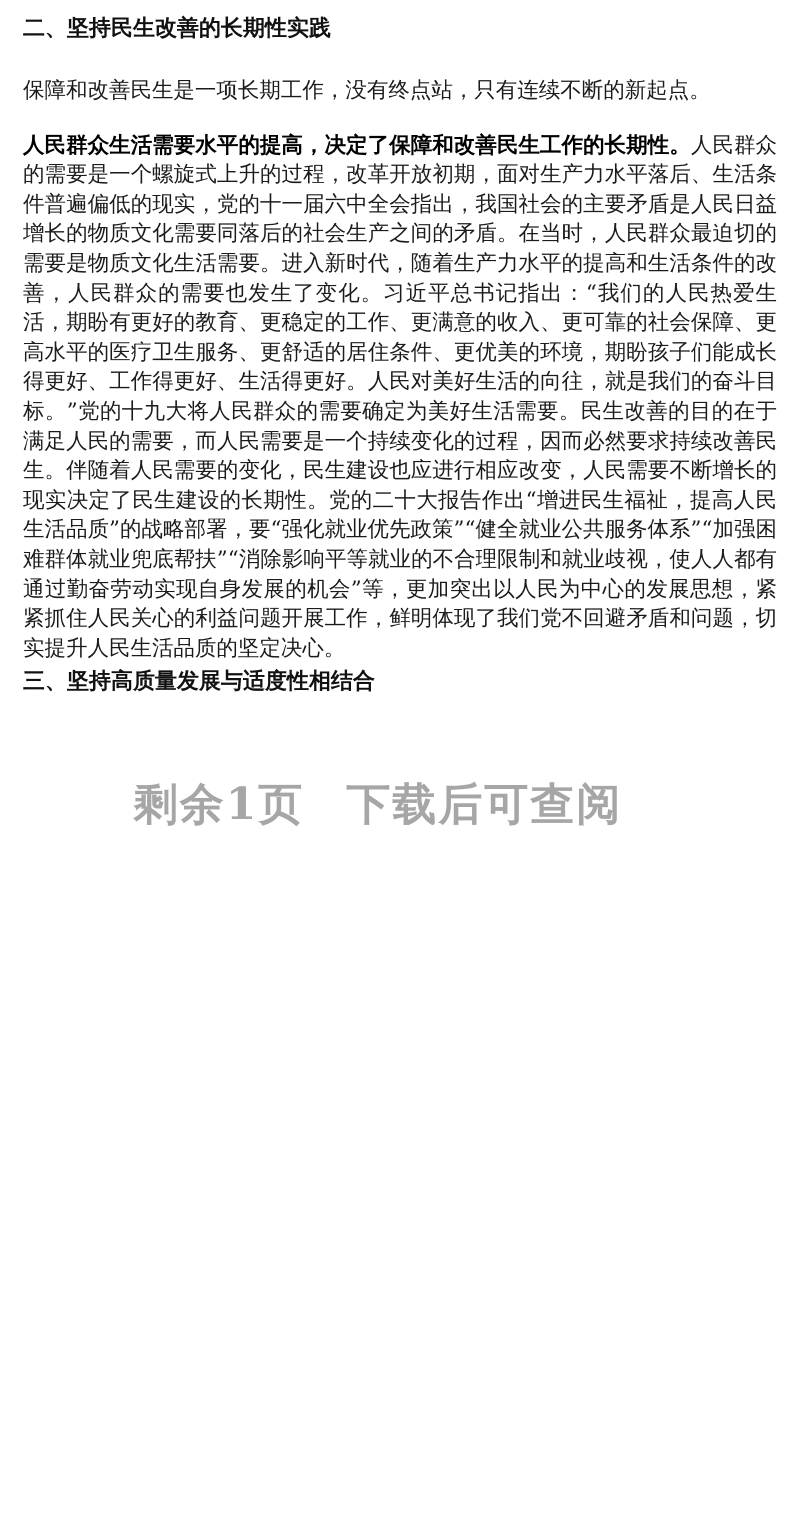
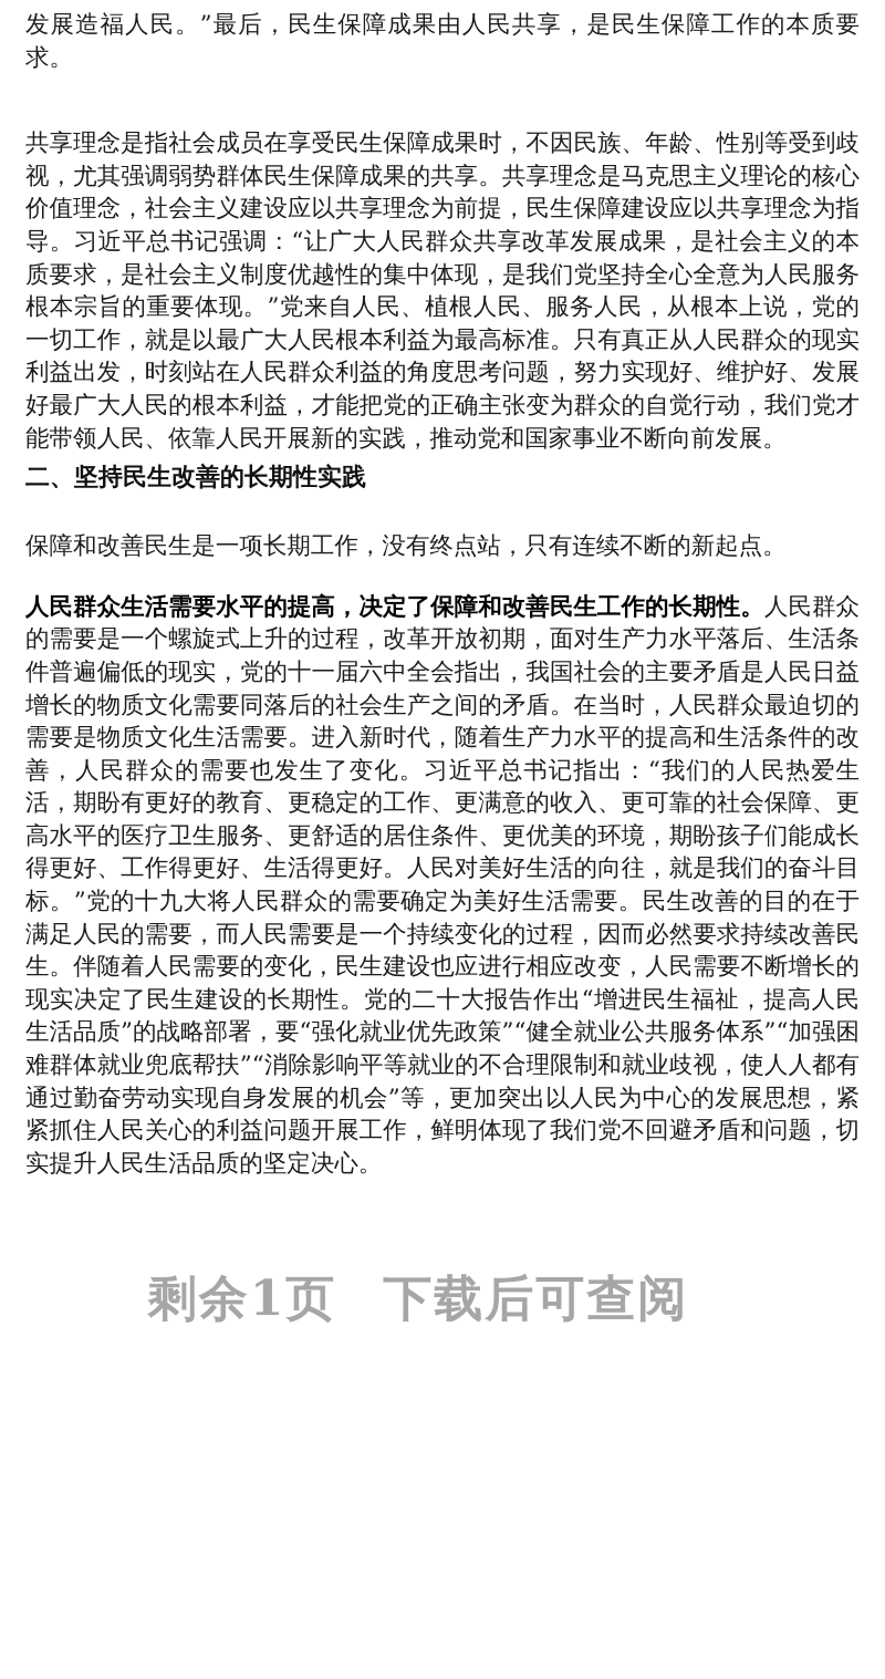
+ 发展造福人民。”最后，民生保障成果由人民共享，是民生保障工作的本质要求。
+ 共享理念是指社会成员在享受民生保障成果时，不因民族、年龄、性别等受到歧视，尤其强调弱势群体民生保障成果的共享。共享理念是马克思主义理论的核心价值理念，社会主义建设应以共享理念为前提，民生保障建设应以共享理念为指导。习近平总书记强调：“让广大人民群众共享改革发展成果，是社会主义的本质要求，是社会主义制度优越性的集中体现，是我们党坚持全心全意为人民服务根本宗旨的重要体现。”党来自人民、植根人民、服务人民，从根本上说，党的一切工作，就是以最广大人民根本利益为最高标准。只有真正从人民群众的现实利益出发，时刻站在人民群众利益的角度思考问题，努力实现好、维护好、发展好最广大人民的根本利益，才能把党的正确主张变为群众的自觉行动，我们党才能带领人民、依靠人民开展新的实践，推动党和国家事业不断向前发展。
  二、坚持民生改善的长期性实践
  保障和改善民生是一项长期工作，没有终点站，只有连续不断的新起点。
  人民群众生活需要水平的提高，决定了保障和改善民生工作的长期性。人民群众的需要是一个螺旋式上升的过程，改革开放初期，面对生产力水平落后、生活条件普遍偏低的现实，党的十一届六中全会指出，我国社会的主要矛盾是人民日益增长的物质文化需要同落后的社会生产之间的矛盾。在当时，人民群众最迫切的需要是物质文化生活需要。进入新时代，随着生产力水平的提高和生活条件的改善，人民群众的需要也发生了变化。习近平总书记指出：“我们的人民热爱生活，期盼有更好的教育、更稳定的工作、更满意的收入、更可靠的社会保障、更高水平的医疗卫生服务、更舒适的居住条件、更优美的环境，期盼孩子们能成长得更好、工作得更好、生活得更好。人民对美好生活的向往，就是我们的奋斗目标。”党的十九大将人民群众的需要确定为美好生活需要。民生改善的目的在于满足人民的需要，而人民需要是一个持续变化的过程，因而必然要求持续改善民生。伴随着人民需要的变化，民生建设也应进行相应改变，人民需要不断增长的现实决定了民生建设的长期性。党的二十大报告作出“增进民生福祉，提高人民生活品质”的战略部署，要“强化就业优先政策”“健全就业公共服务体系”“加强困难群体就业兜底帮扶”“消除影响平等就业的不合理限制和就业歧视，使人人都有通过勤奋劳动实现自身发展的机会”等，更加突出以人民为中心的发展思想，紧紧抓住人民关心的利益问题开展工作，鲜明体现了我们党不回避矛盾和问题，切实提升人民生活品质的坚定决心。
- 三、坚持高质量发展与适度性相结合
  剩余1页 下载后可查阅
